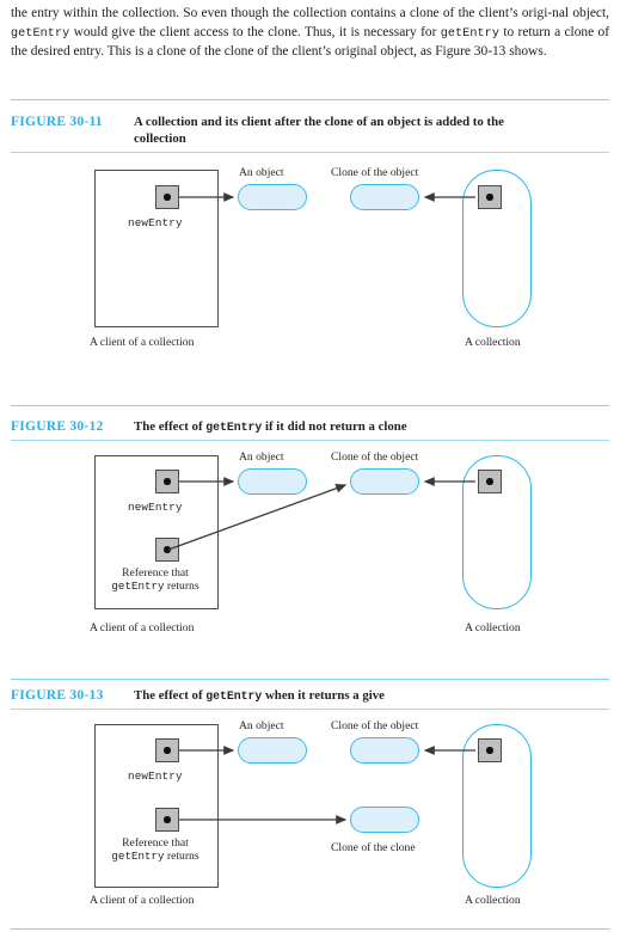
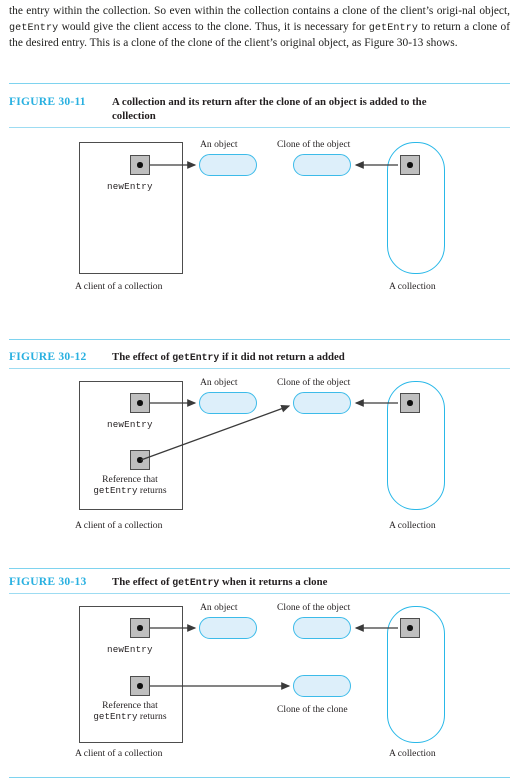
- the entry within the collection. So even though the collection contains a clone of the client’s origi-nal object, getEntry would give the client access to the clone. Thus, it is necessary for getEntry to return a clone of the desired entry. This is a clone of the clone of the client’s original object, as Figure 30-13 shows.
+ the entry within the collection. So even within the collection contains a clone of the client’s origi-nal object, getEntry would give the client access to the clone. Thus, it is necessary for getEntry to return a clone of the desired entry. This is a clone of the clone of the client’s original object, as Figure 30-13 shows.
  FIGURE 30-11
- A collection and its client after the clone of an object is added to the collection
+ A collection and its return after the clone of an object is added to the collection
  An object
  Clone of the object
  newEntry
  A client of a collection
  A collection
  FIGURE 30-12
- The effect of getEntry if it did not return a clone
+ The effect of getEntry if it did not return a added
  An object
  Clone of the object
  newEntry
  Reference that
  getEntry returns
  A client of a collection
  A collection
  FIGURE 30-13
- The effect of getEntry when it returns a give
+ The effect of getEntry when it returns a clone
  An object
  Clone of the object
  Clone of the clone
  newEntry
  Reference that
  getEntry returns
  A client of a collection
  A collection
